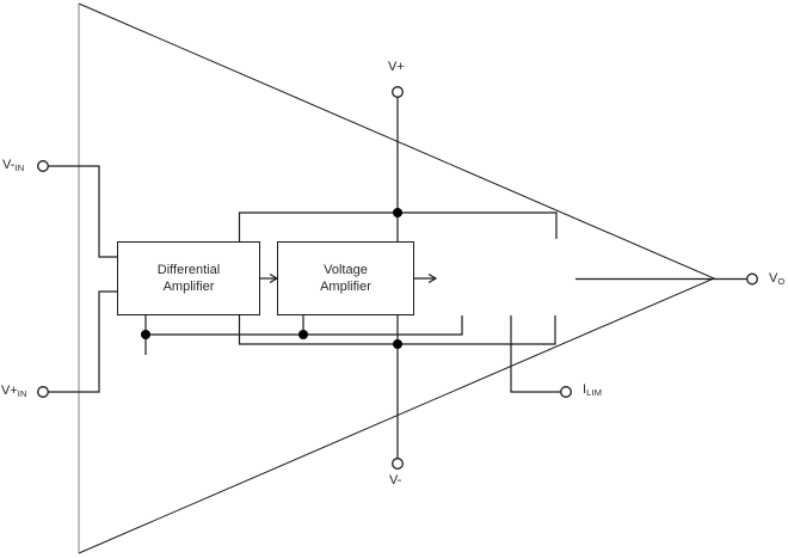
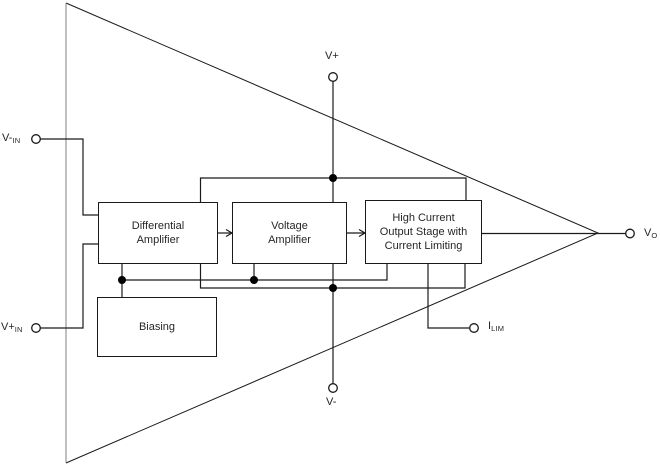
  Differential
  Amplifier
  Voltage
  Amplifier
+ High Current
+ Output Stage with
+ Current Limiting
+ Biasing
  V+
  V-
  V-IN
  V+IN
  VO
  ILIM
